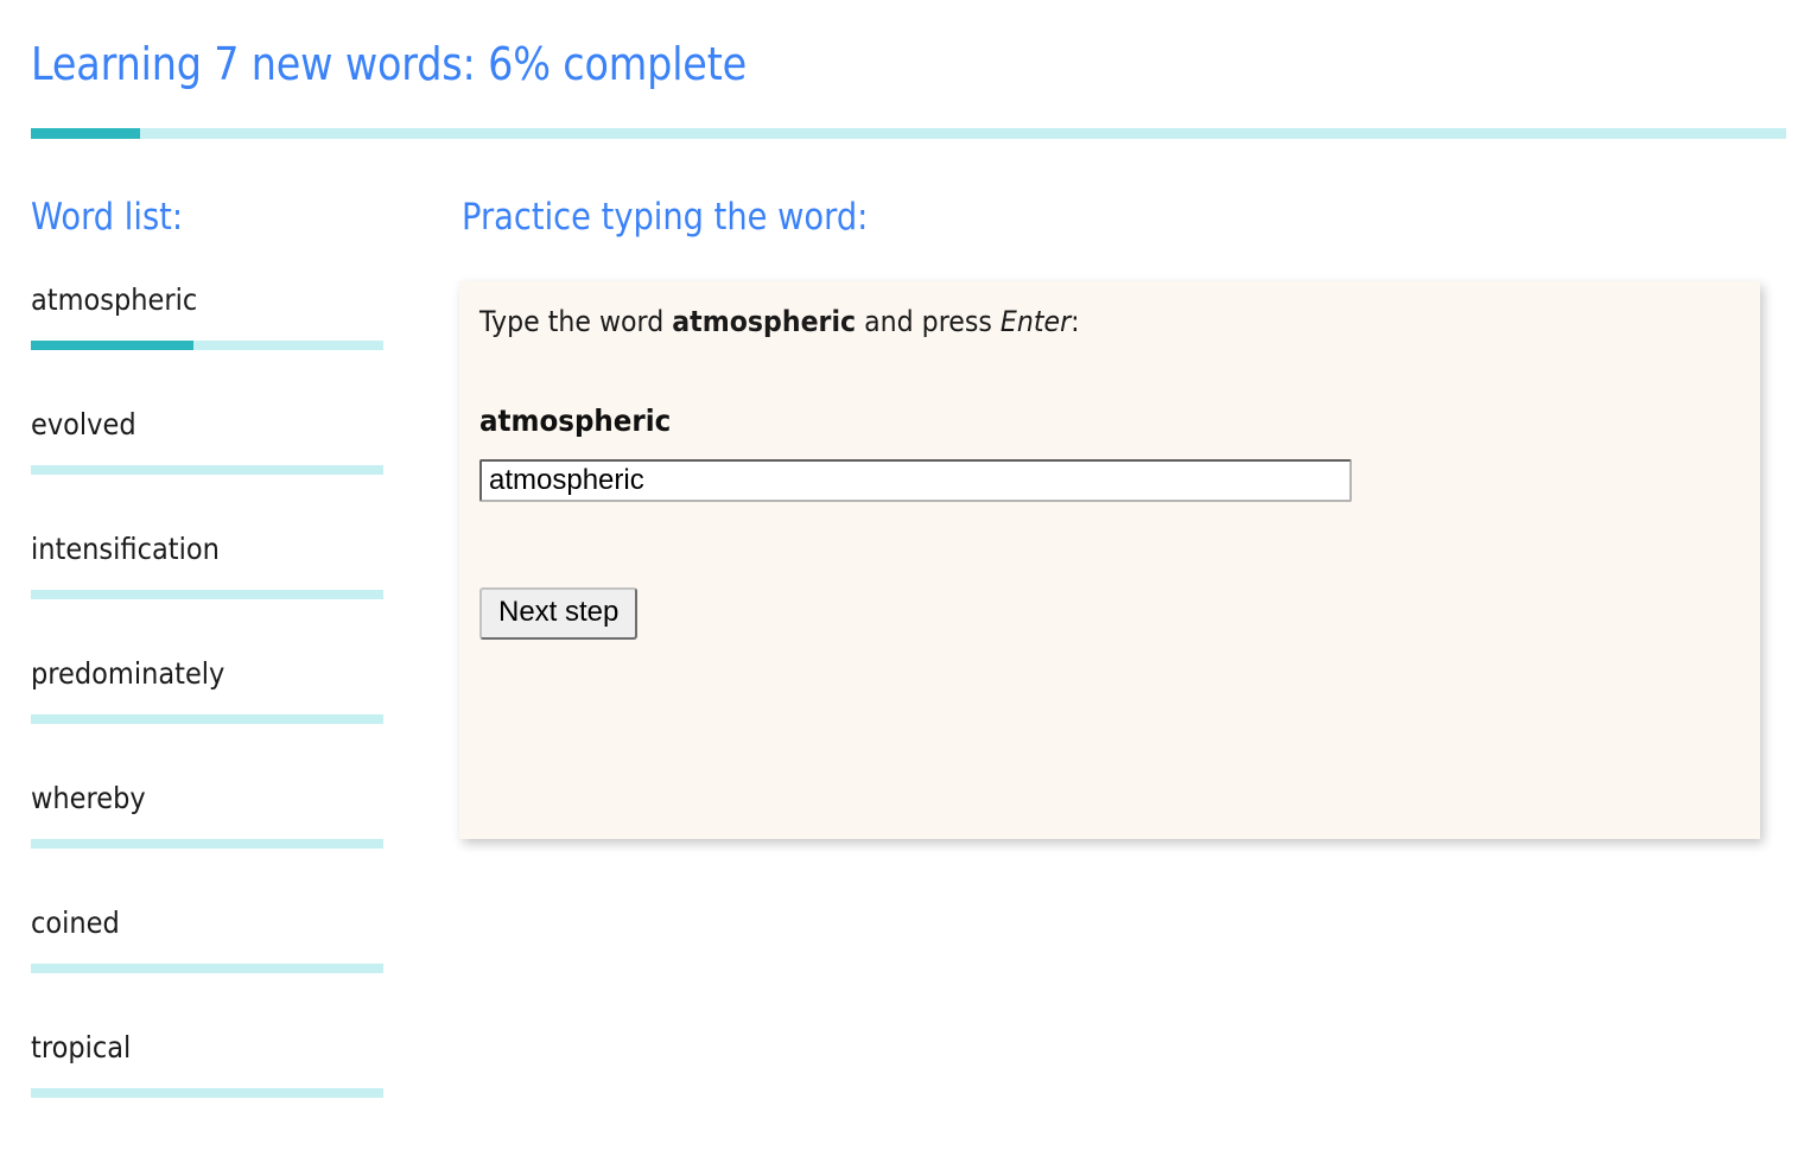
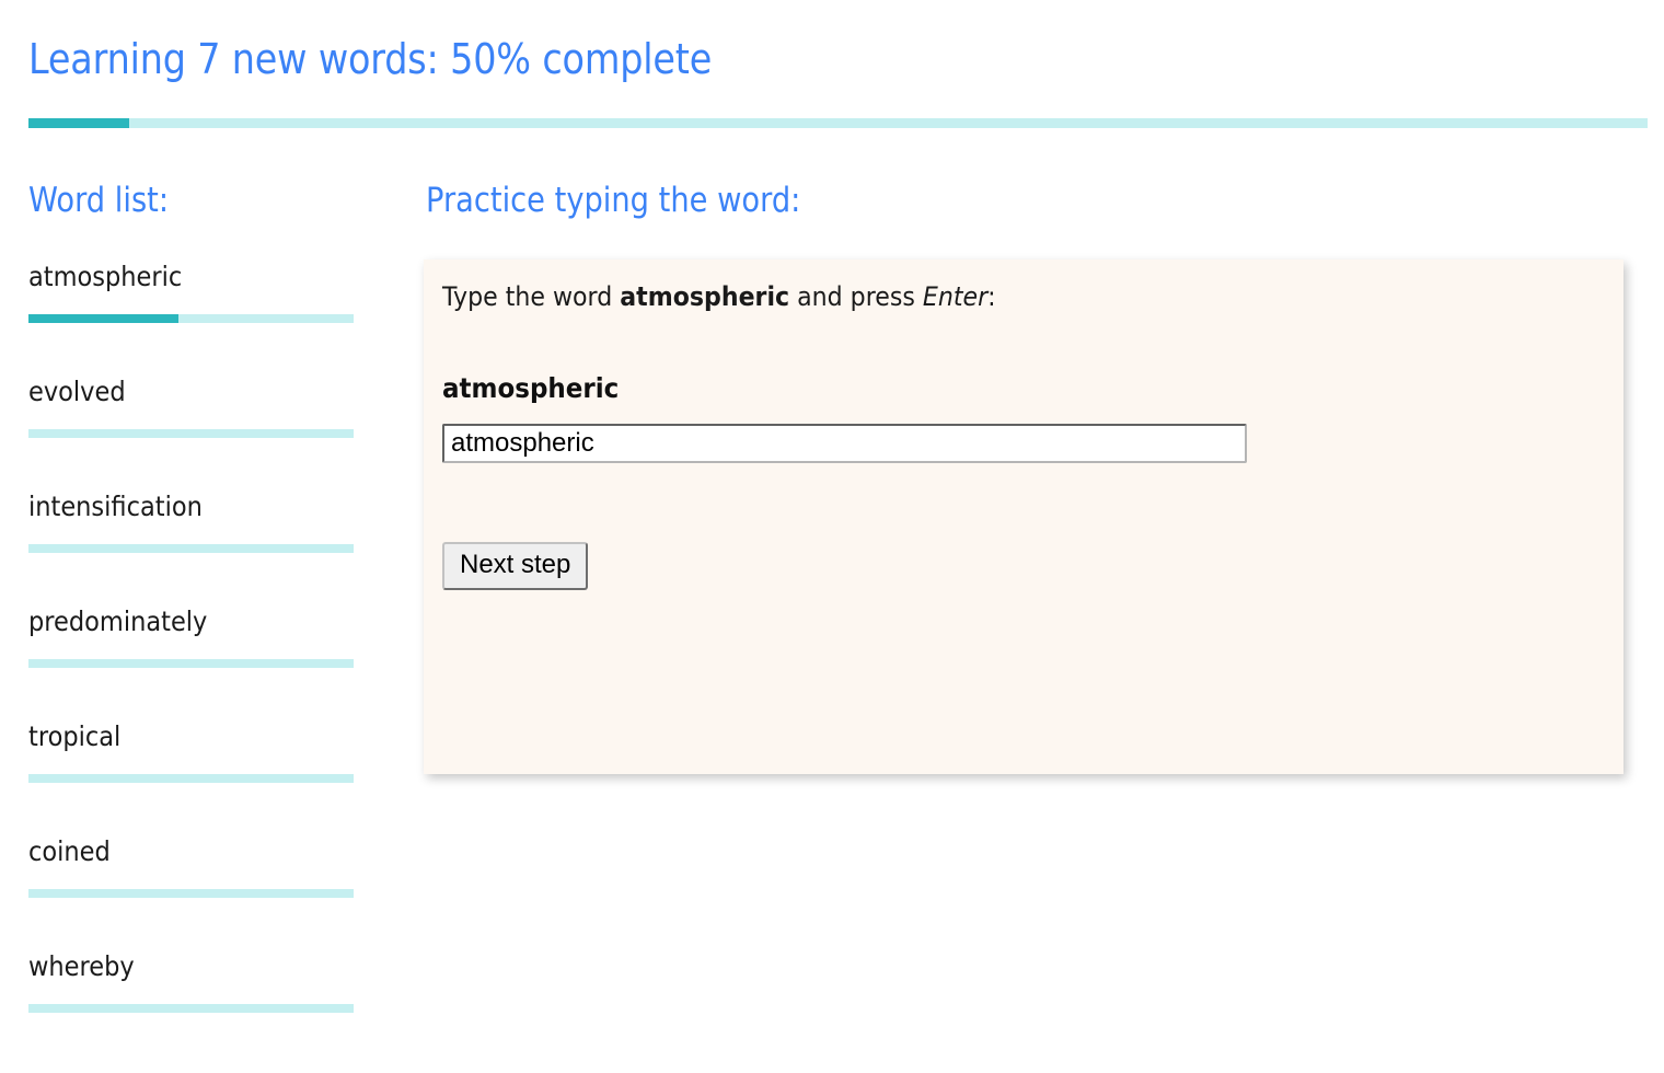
- Learning 7 new words: 6% complete
+ Learning 7 new words: 50% complete
  Word list:
  atmospheric
  evolved
  intensification
  predominately
- whereby
+ tropical
  coined
- tropical
+ whereby
  Practice typing the word:
  Type the word atmospheric and press Enter:
  atmospheric
  atmospheric
  Next step
